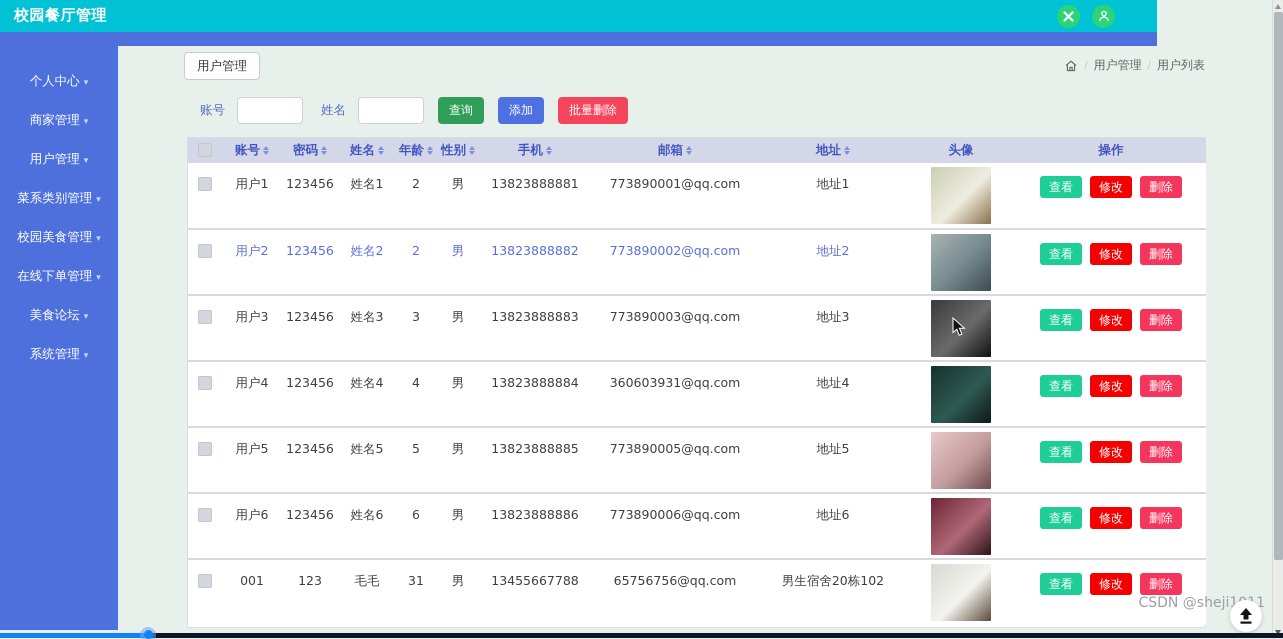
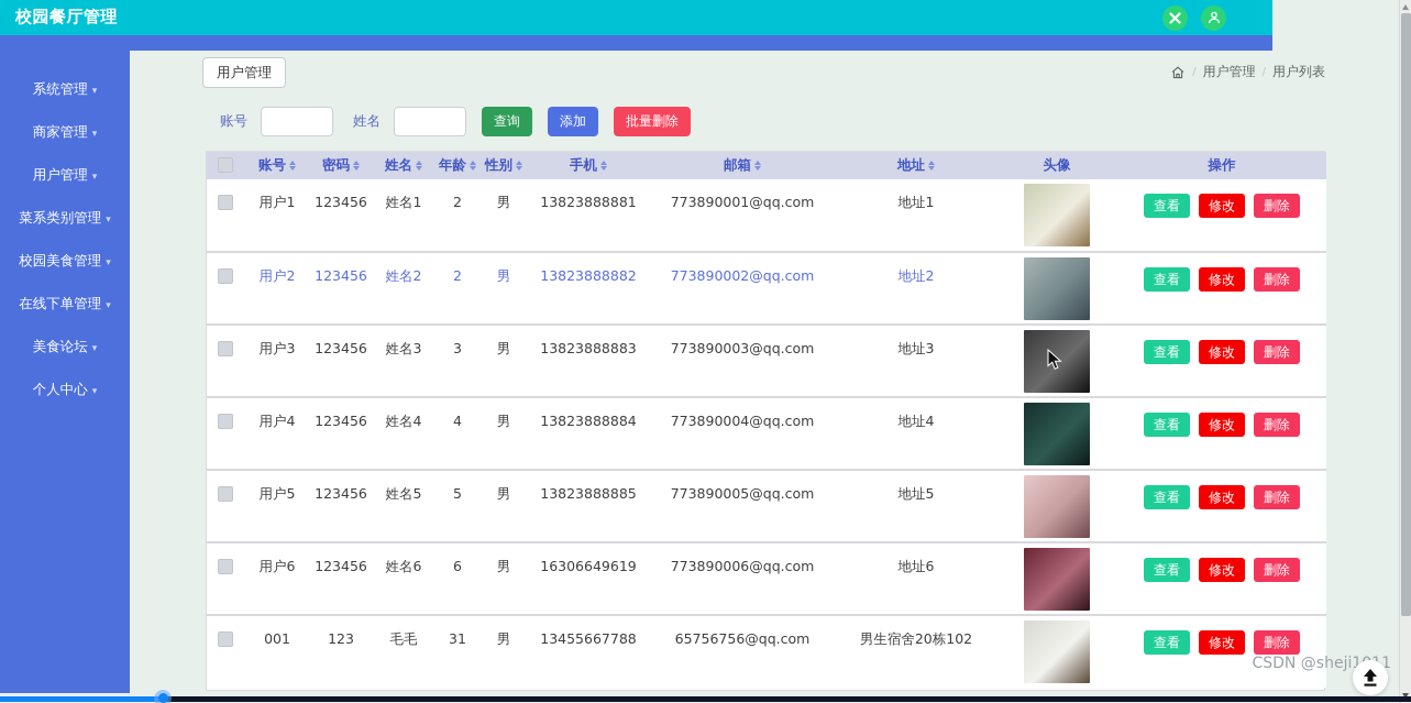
  校园餐厅管理
- 个人中心
+ 系统管理
  ▾
  商家管理
  ▾
  用户管理
  ▾
  菜系类别管理
  ▾
  校园美食管理
  ▾
  在线下单管理
  ▾
  美食论坛
  ▾
- 系统管理
+ 个人中心
  ▾
  用户管理
  /
  用户管理
  /
  用户列表
  账号
  姓名
  查询
  添加
  批量删除
  	账号	密码	姓名	年龄	性别	手机	邮箱	地址	头像	操作
  	用户1	123456	姓名1	2	男	13823888881	773890001@qq.com	地址1		查看 修改 删除
  	用户2	123456	姓名2	2	男	13823888882	773890002@qq.com	地址2		查看 修改 删除
  	用户3	123456	姓名3	3	男	13823888883	773890003@qq.com	地址3		查看 修改 删除
- 	用户4	123456	姓名4	4	男	13823888884	360603931@qq.com	地址4		查看 修改 删除
+ 	用户4	123456	姓名4	4	男	13823888884	773890004@qq.com	地址4		查看 修改 删除
  	用户5	123456	姓名5	5	男	13823888885	773890005@qq.com	地址5		查看 修改 删除
- 	用户6	123456	姓名6	6	男	13823888886	773890006@qq.com	地址6		查看 修改 删除
+ 	用户6	123456	姓名6	6	男	16306649619	773890006@qq.com	地址6		查看 修改 删除
  	001	123	毛毛	31	男	13455667788	65756756@qq.com	男生宿舍20栋102		查看 修改 删除
  CSDN @sheji11
